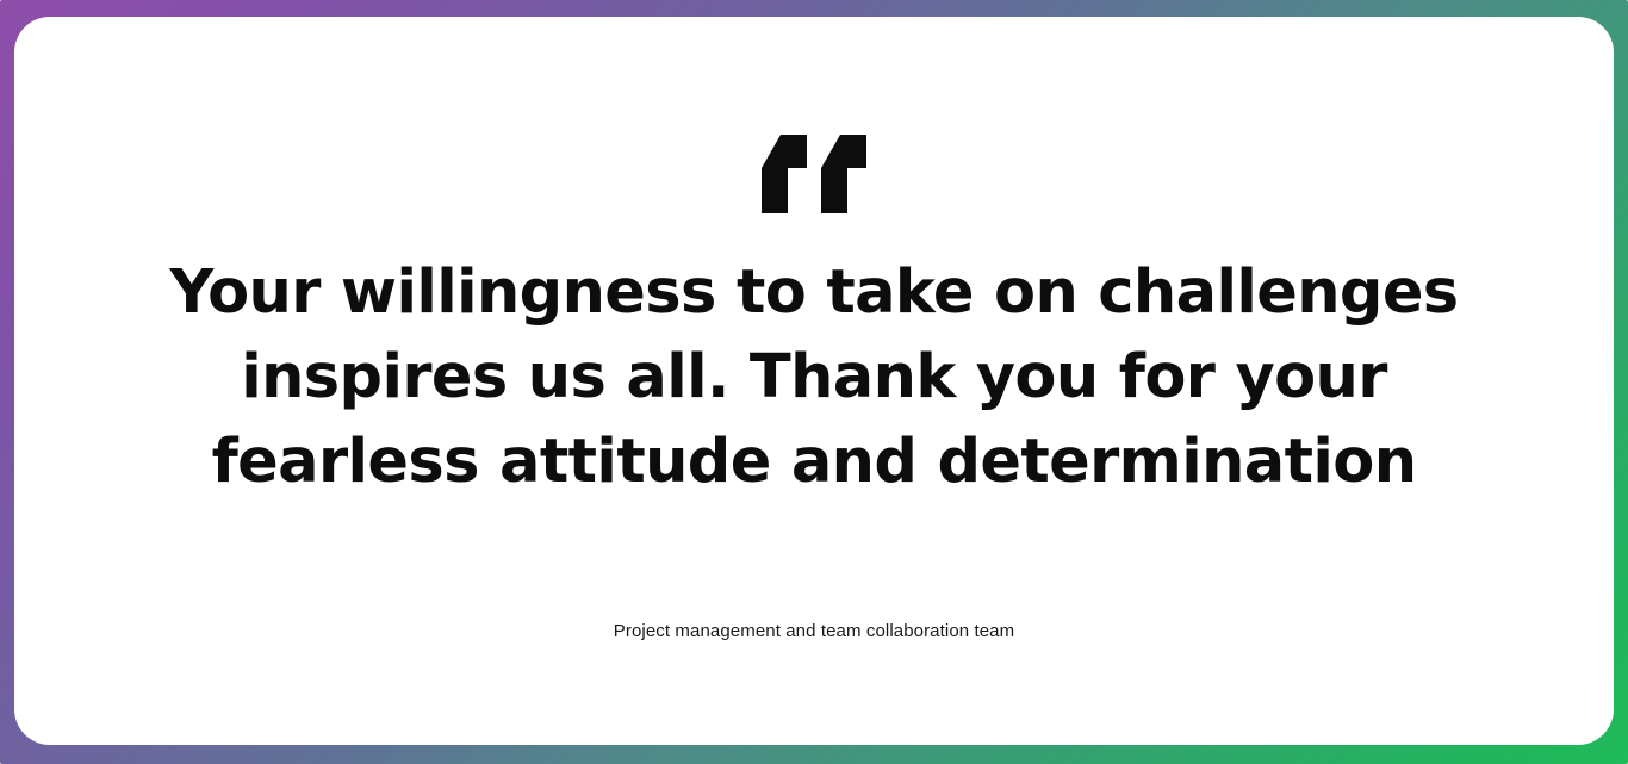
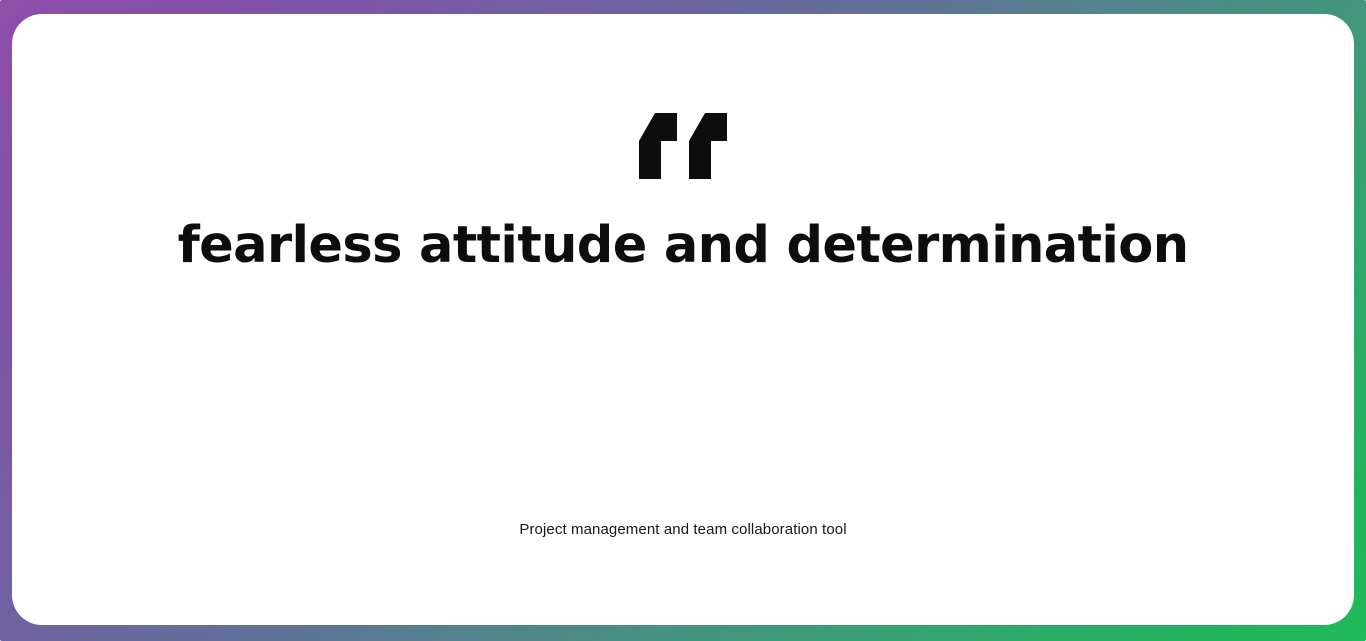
- Your willingness to take on challenges
- inspires us all. Thank you for your
  fearless attitude and determination
- Project management and team collaboration team
+ Project management and team collaboration tool
